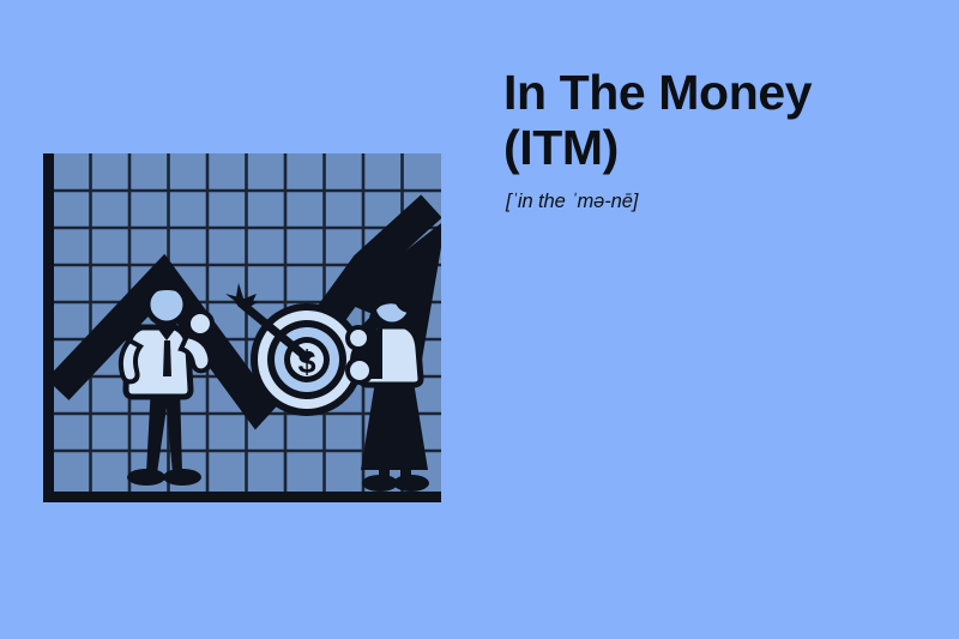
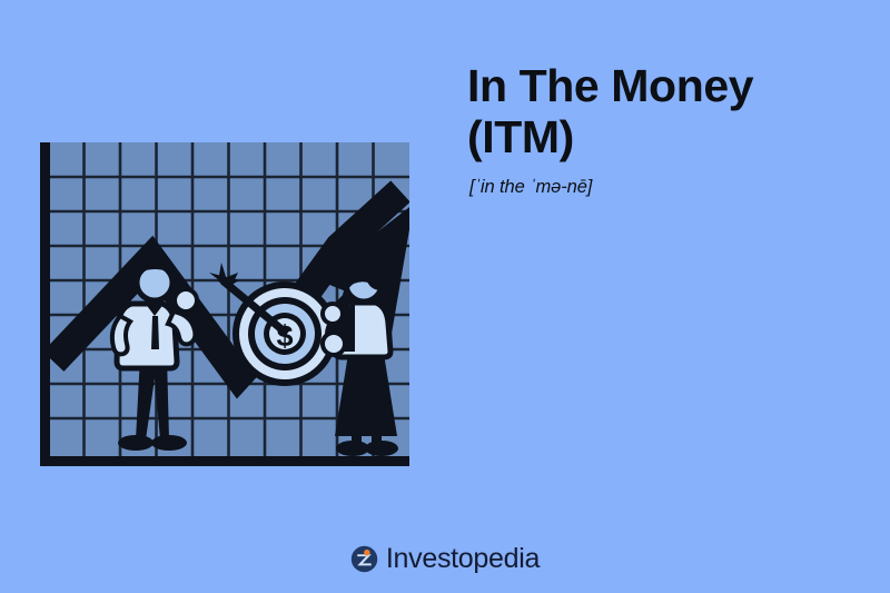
  In The Money
  (ITM)
  [ˈin the ˈmə-nē]
+ Investopedia
